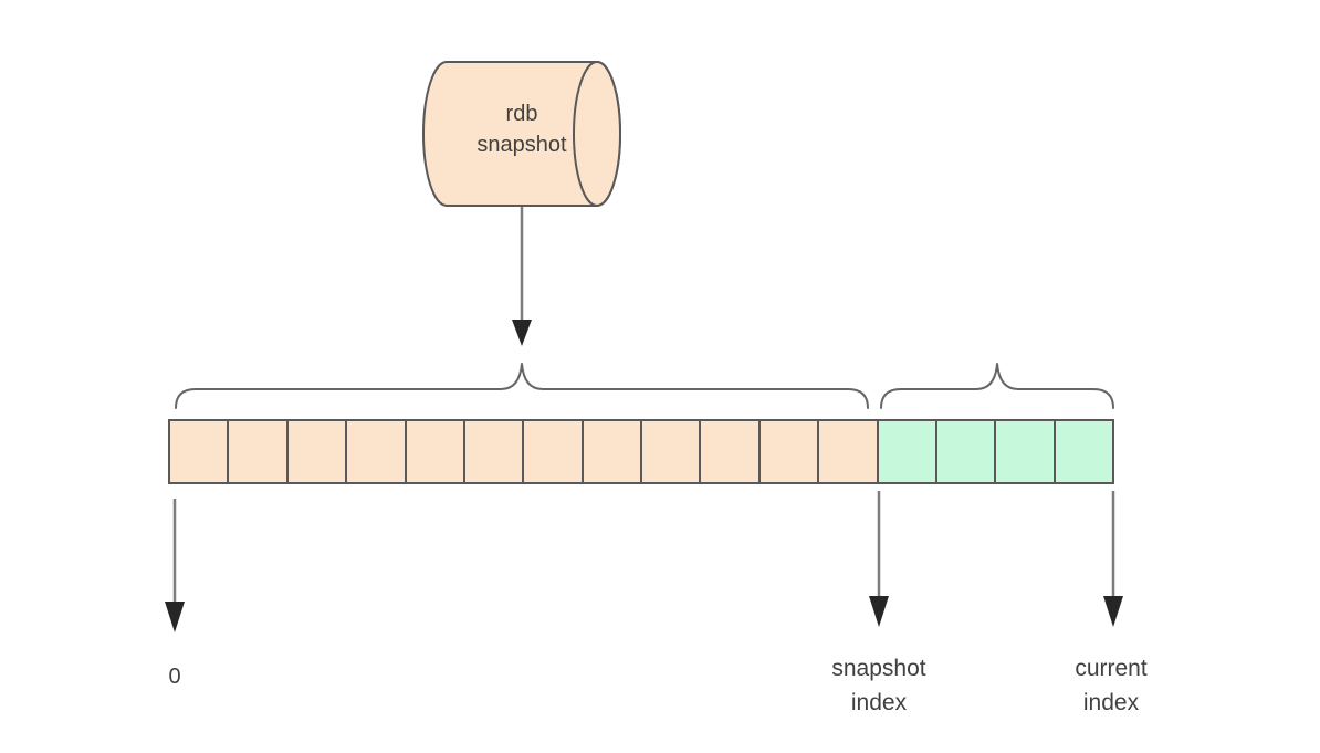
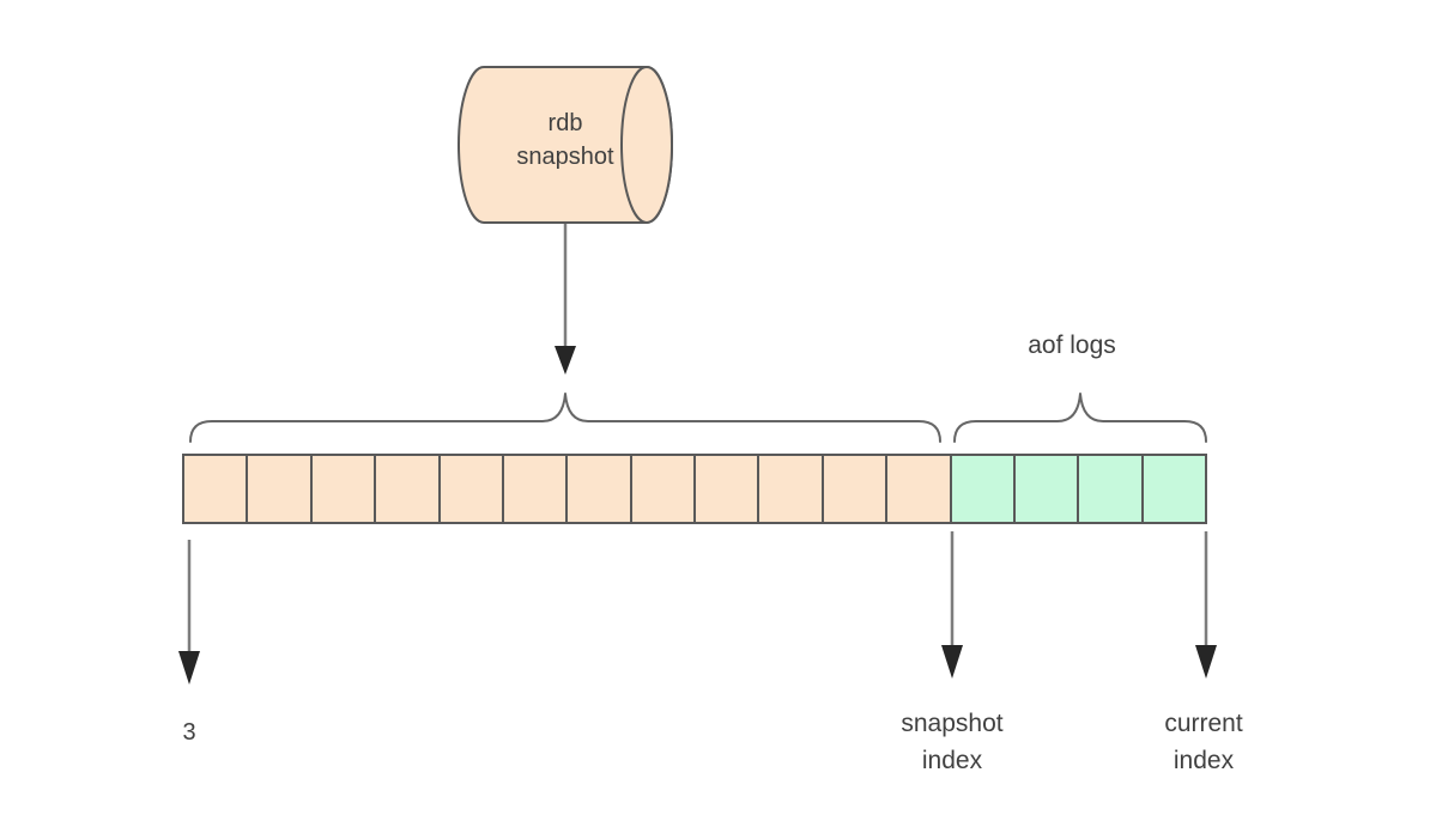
  rdb
  snapshot
+ aof logs
- 0
+ 3
  snapshot
  index
  current
  index
